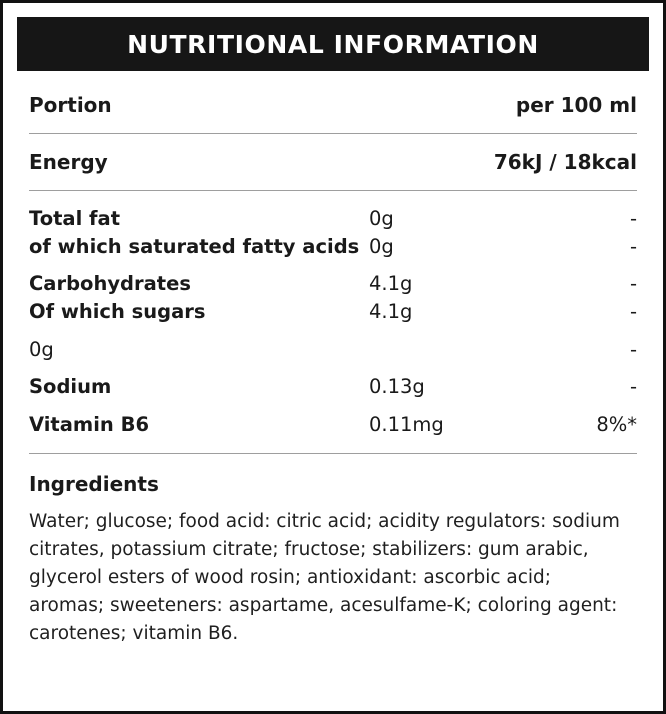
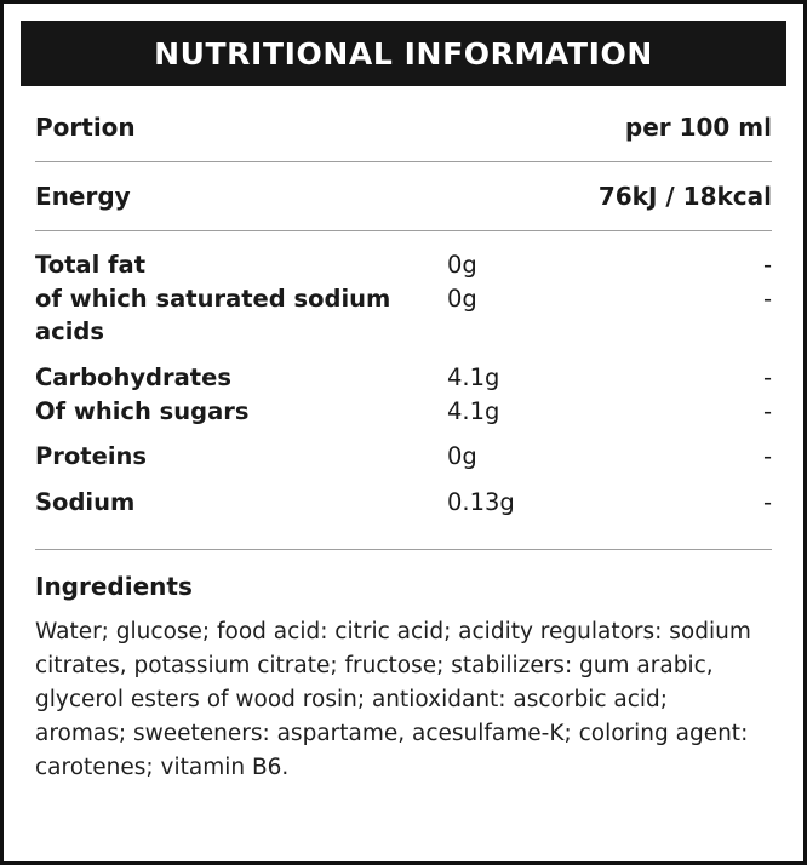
  NUTRITIONAL INFORMATION
  Portion
  per 100 ml
  Energy
  76kJ / 18kcal
  Total fat
  0g
  -
- of which saturated fatty acids
+ of which saturated sodium acids
  0g
  -
  Carbohydrates
  4.1g
  -
  Of which sugars
  4.1g
  -
+ Proteins
  0g
  -
  Sodium
  0.13g
  -
- Vitamin B6
- 0.11mg
- 8%*
  Ingredients
  Water; glucose; food acid: citric acid; acidity regulators: sodium citrates, potassium citrate; fructose; stabilizers: gum arabic, glycerol esters of wood rosin; antioxidant: ascorbic acid; aromas; sweeteners: aspartame, acesulfame-K; coloring agent: carotenes; vitamin B6.
